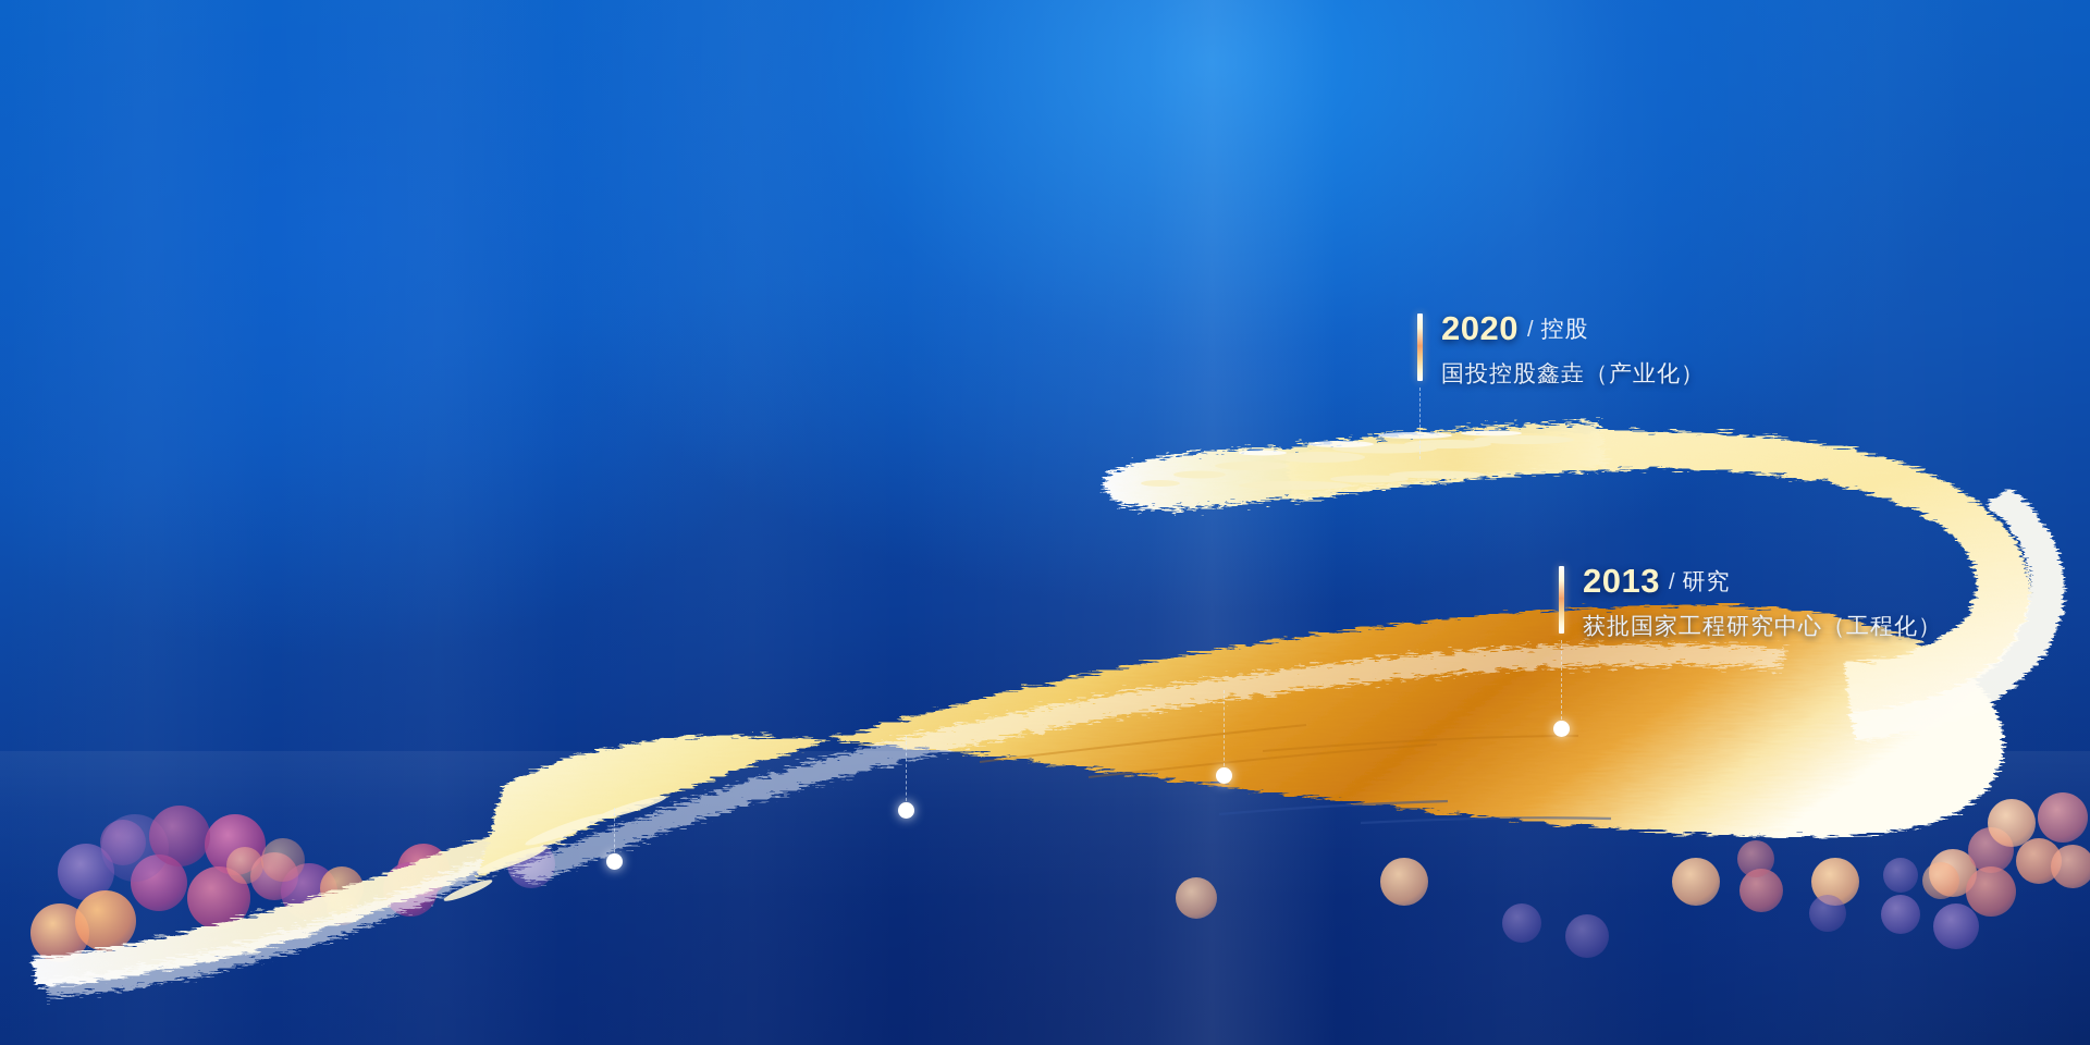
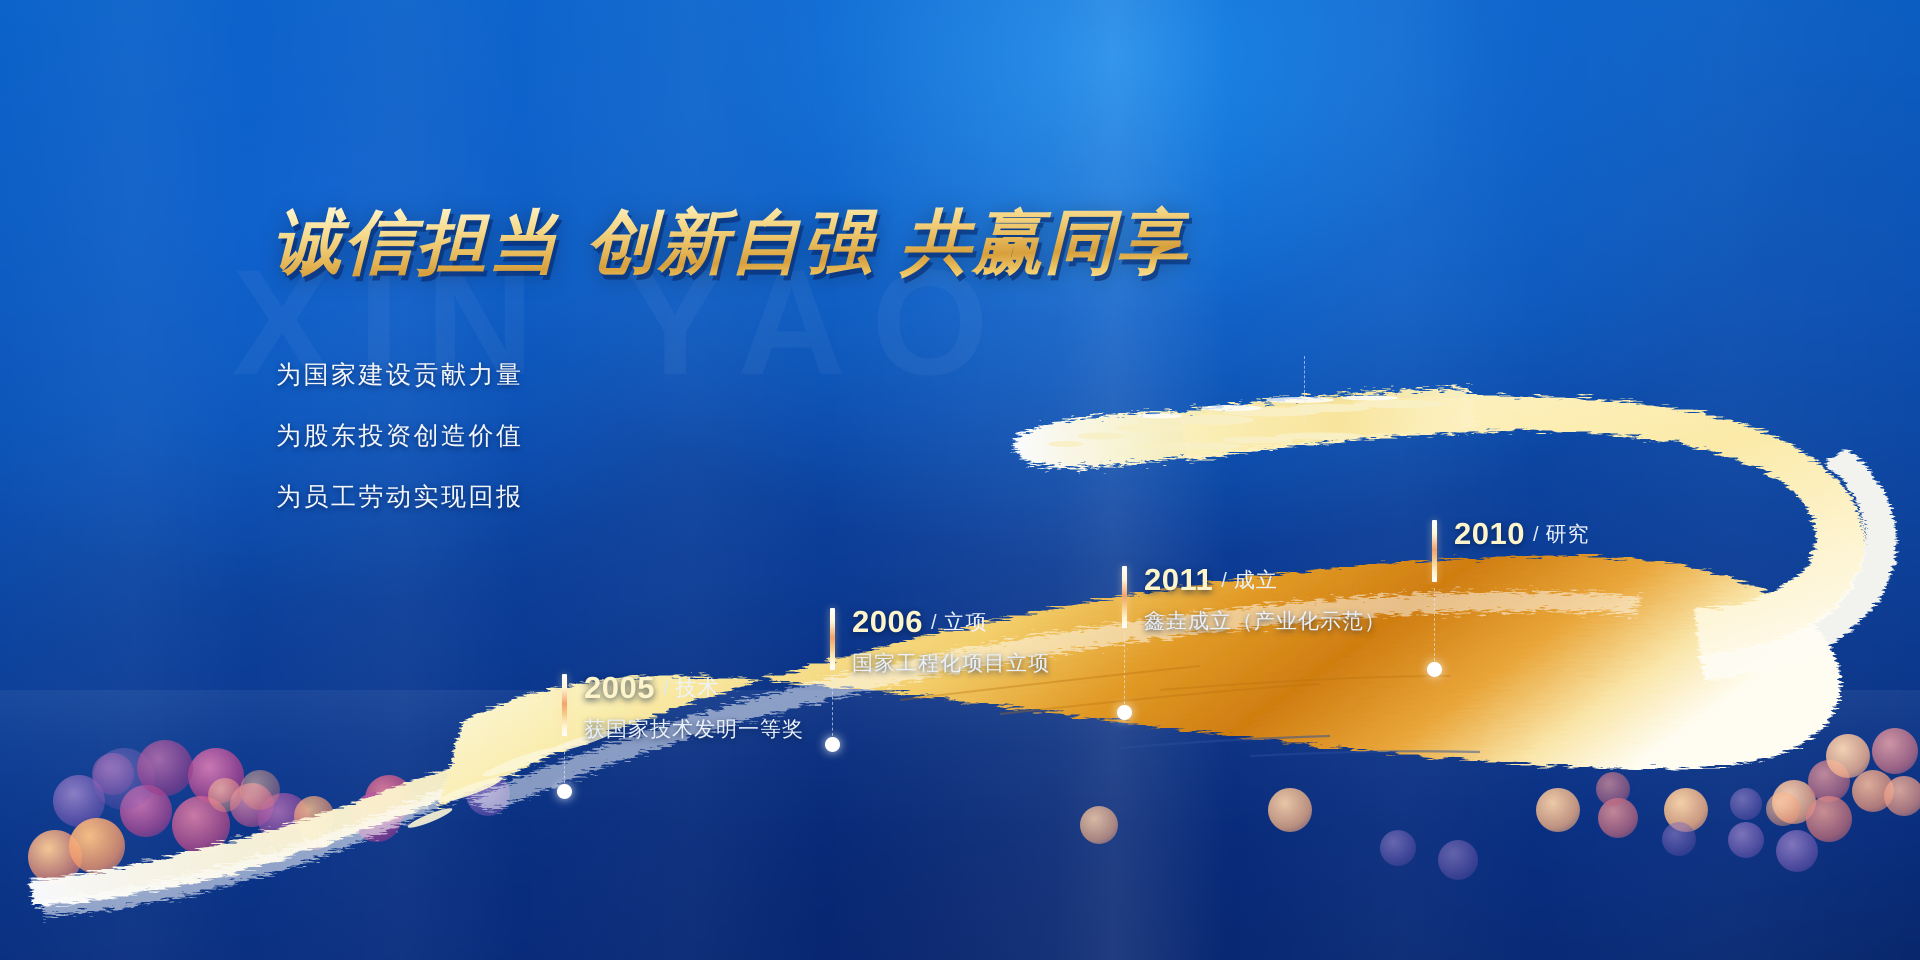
+ XIN YAO
+ 诚信担当 创新自强 共赢同享
+ 为国家建设贡献力量
+ 为股东投资创造价值
+ 为员工劳动实现回报
+ 2005 / 技术
+ 获国家技术发明一等奖
+ 2006 / 立项
+ 国家工程化项目立项
+ 2011 / 成立
+ 鑫垚成立（产业化示范）
- 2013 / 研究
+ 2010 / 研究
- 获批国家工程研究中心（工程化）
- 2020 / 控股
- 国投控股鑫垚（产业化）
